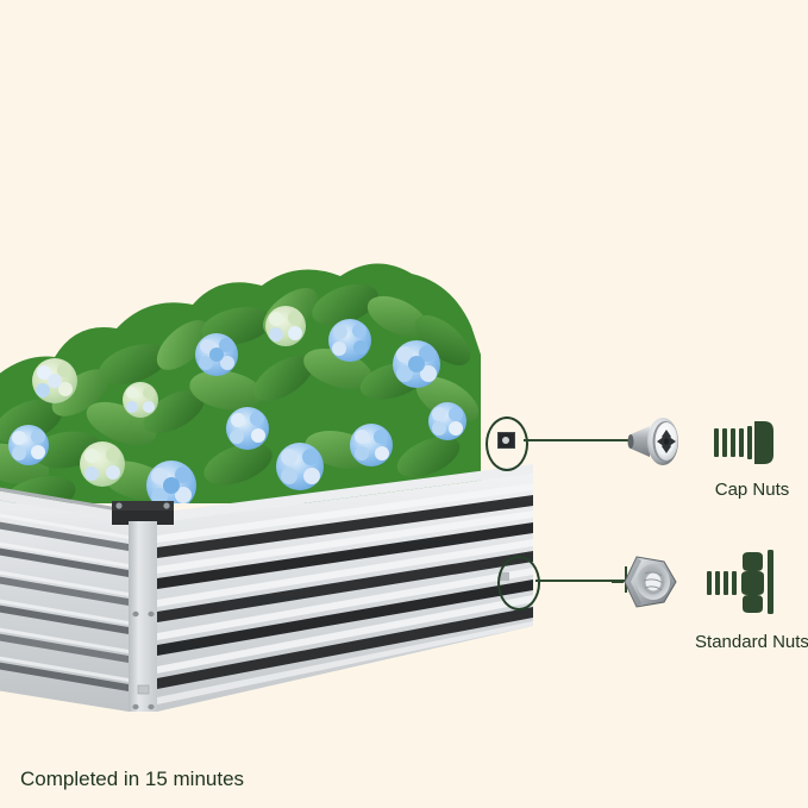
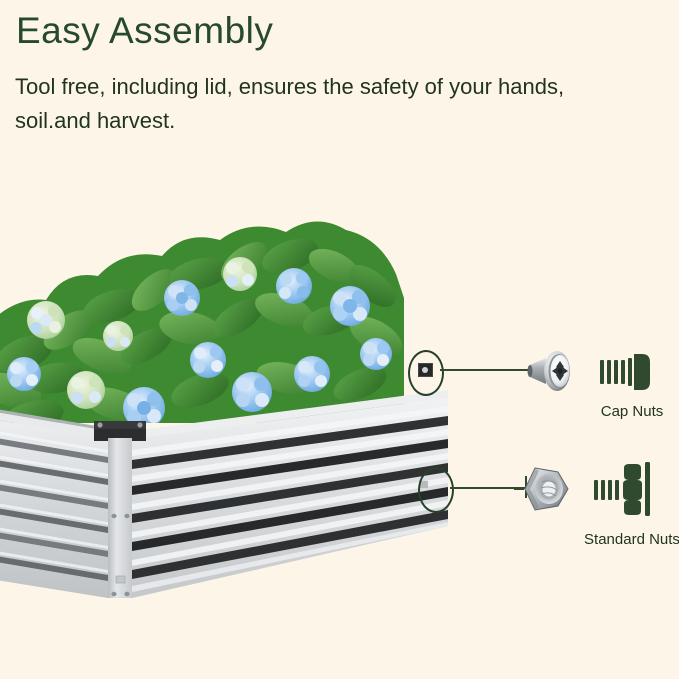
+ Easy Assembly
+ Tool free, including lid, ensures the safety of your hands, soil.and harvest.
  Cap Nuts
  Standard Nuts
- Completed in 15 minutes
